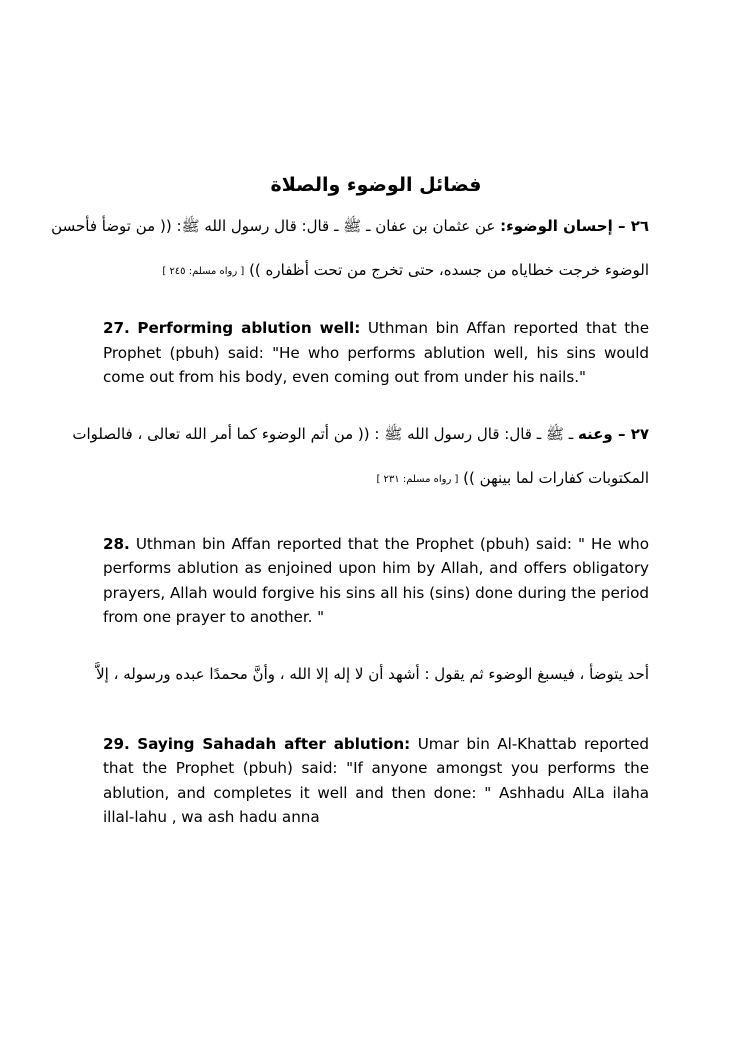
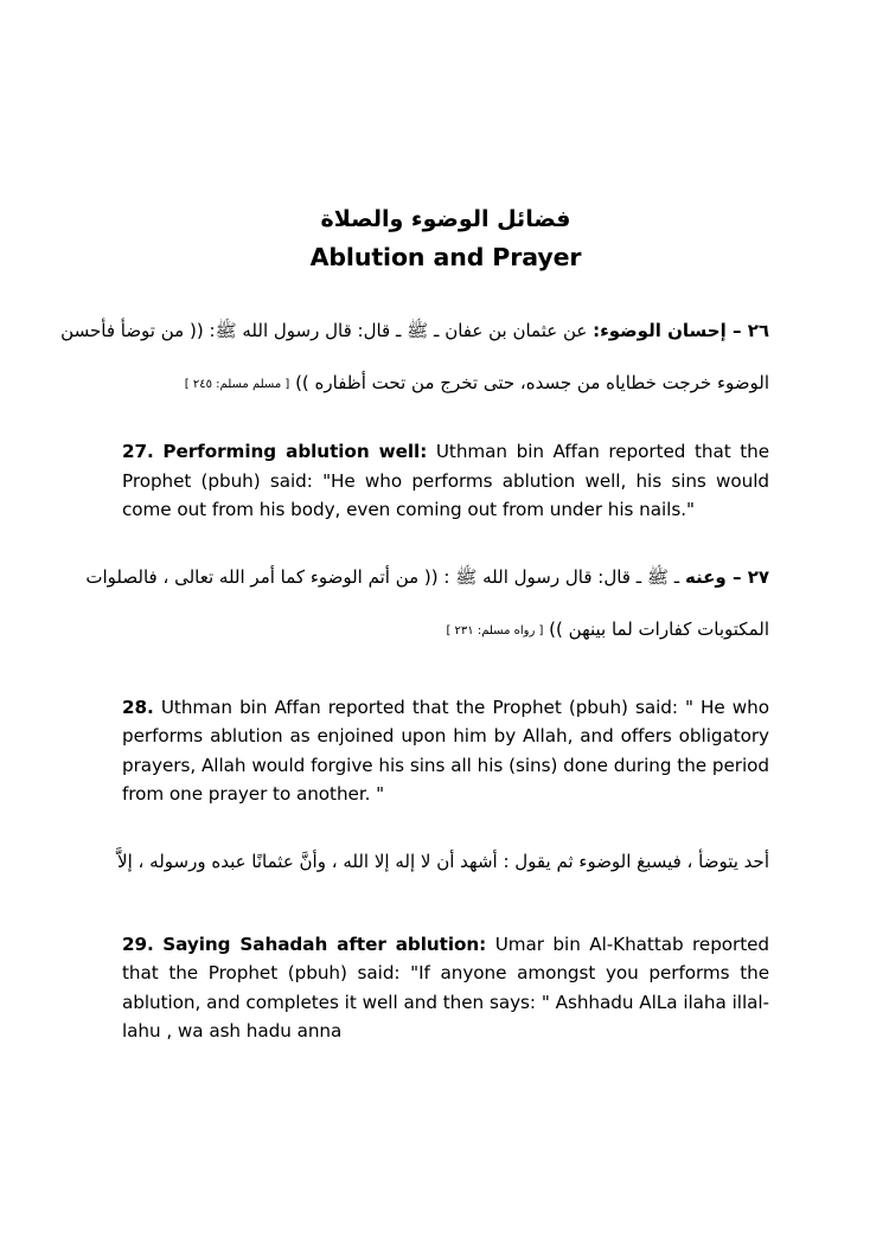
  فضائل الوضوء والصلاة
+ Ablution and Prayer
  ٢٦ – إحسان الوضوء: عن عثمان بن عفان ـ ﷺ ـ قال: قال رسول الله ﷺ: (( من توضأ فأحسن
- الوضوء خرجت خطاياه من جسده، حتى تخرج من تحت أظفاره )) [ رواه مسلم: ٢٤٥ ]
+ الوضوء خرجت خطاياه من جسده، حتى تخرج من تحت أظفاره )) [ مسلم مسلم: ٢٤٥ ]
  27. Performing ablution well: Uthman bin Affan reported that the Prophet (pbuh) said: "He who performs ablution well, his sins would come out from his body, even coming out from under his nails."
  ٢٧ – وعنه ـ ﷺ ـ قال: قال رسول الله ﷺ : (( من أتم الوضوء كما أمر الله تعالى ، فالصلوات
  المكتوبات كفارات لما بينهن )) [ رواه مسلم: ٢٣١ ]
  28. Uthman bin Affan reported that the Prophet (pbuh) said: " He who performs ablution as enjoined upon him by Allah, and offers obligatory prayers, Allah would forgive his sins all his (sins) done during the period from one prayer to another. "
- أحد يتوضأ ، فيسبغ الوضوء ثم يقول : أشهد أن لا إله إلا الله ، وأنَّ محمدًا عبده ورسوله ، إلاَّ
+ أحد يتوضأ ، فيسبغ الوضوء ثم يقول : أشهد أن لا إله إلا الله ، وأنَّ عثمانًا عبده ورسوله ، إلاَّ
- 29. Saying Sahadah after ablution: Umar bin Al-Khattab reported that the Prophet (pbuh) said: "If anyone amongst you performs the ablution, and completes it well and then done: " Ashhadu AlLa ilaha illal-lahu , wa ash hadu anna
+ 29. Saying Sahadah after ablution: Umar bin Al-Khattab reported that the Prophet (pbuh) said: "If anyone amongst you performs the ablution, and completes it well and then says: " Ashhadu AlLa ilaha illal-lahu , wa ash hadu anna
